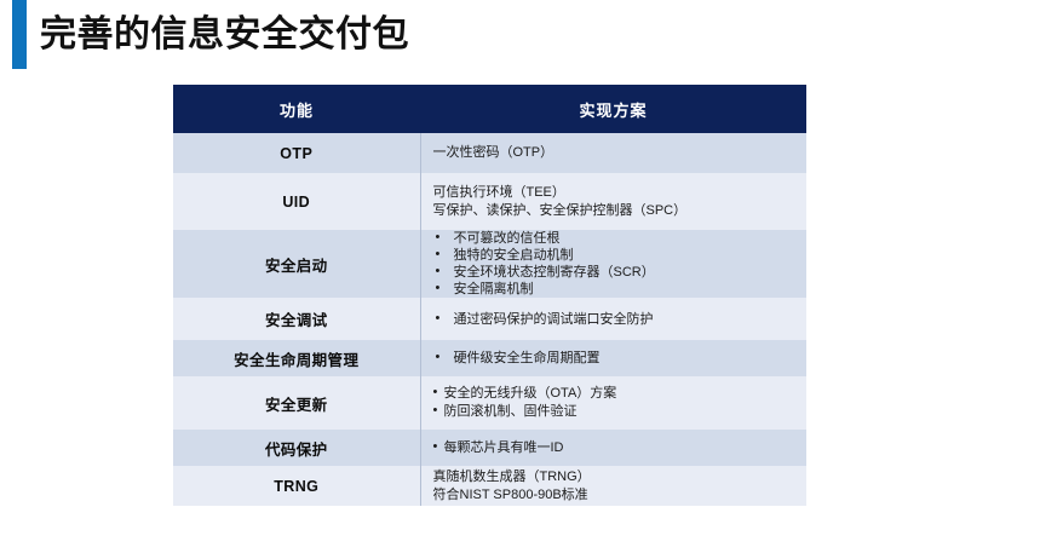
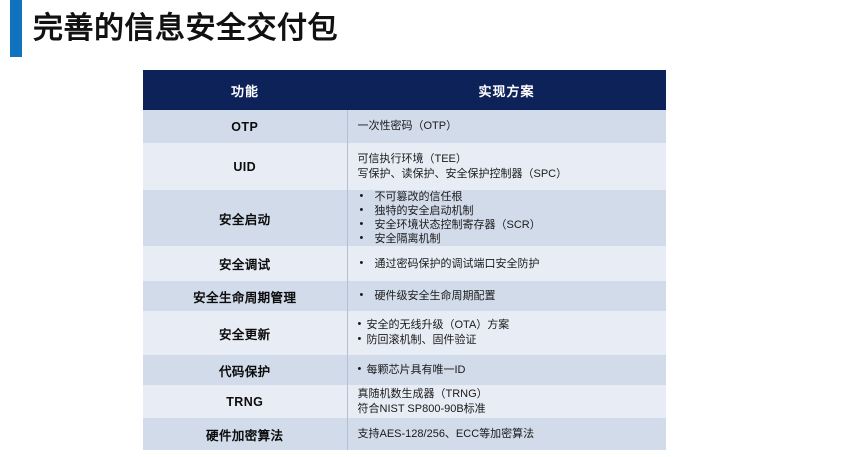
  完善的信息安全交付包
  功能	实现方案
  OTP	一次性密码（OTP）
  UID	可信执行环境（TEE）写保护、读保护、安全保护控制器（SPC）
  安全启动	不可篡改的信任根 独特的安全启动机制安全环境状态控制寄存器（SCR）安全隔离机制
  安全调试	通过密码保护的调试端口安全防护
  安全生命周期管理	硬件级安全生命周期配置
  安全更新	安全的无线升级（OTA）方案防回滚机制、固件验证
  代码保护	每颗芯片具有唯一ID
  TRNG	真随机数生成器（TRNG）符合NIST SP800-90B标准
+ 硬件加密算法	支持AES-128/256、ECC等加密算法
